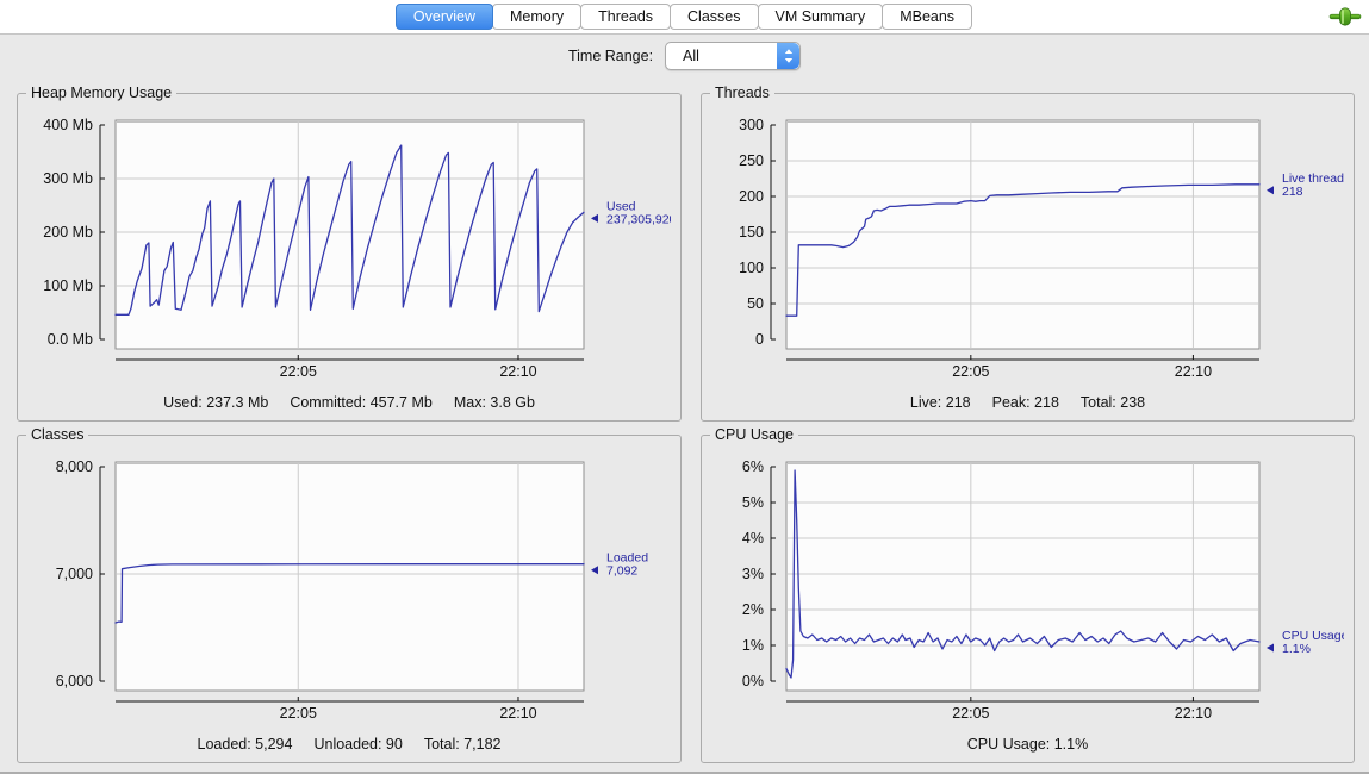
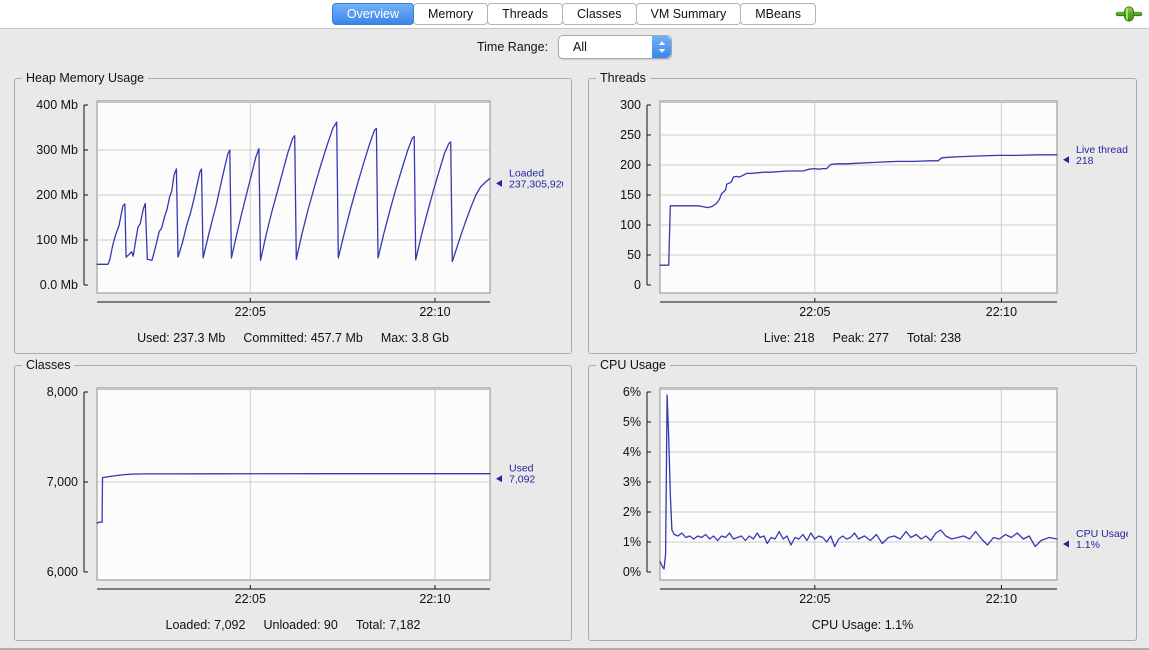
  Overview
  Memory
  Threads
  Classes
  VM Summary
  MBeans
  Time Range:
  All
  Heap Memory Usage
  400 Mb
  300 Mb
  200 Mb
  100 Mb
  0.0 Mb
  22:05
  22:10
- Used
+ Loaded
  237,305,92
  Used: 237.3 Mb
  Committed: 457.7 Mb
  Max: 3.8 Gb
  Threads
  300
  250
  200
  150
  100
  50
  0
  22:05
  22:10
  Live thread
  218
  Live: 218
- Peak: 218
+ Peak: 277
  Total: 238
  Classes
  8,000
  7,000
  6,000
  22:05
  22:10
- Loaded
+ Used
  7,092
- Loaded: 5,294
+ Loaded: 7,092
  Unloaded: 90
  Total: 7,182
  CPU Usage
  6%
  5%
  4%
  3%
  2%
  1%
  0%
  22:05
  22:10
  CPU Usag
  1.1%
  CPU Usage: 1.1%
